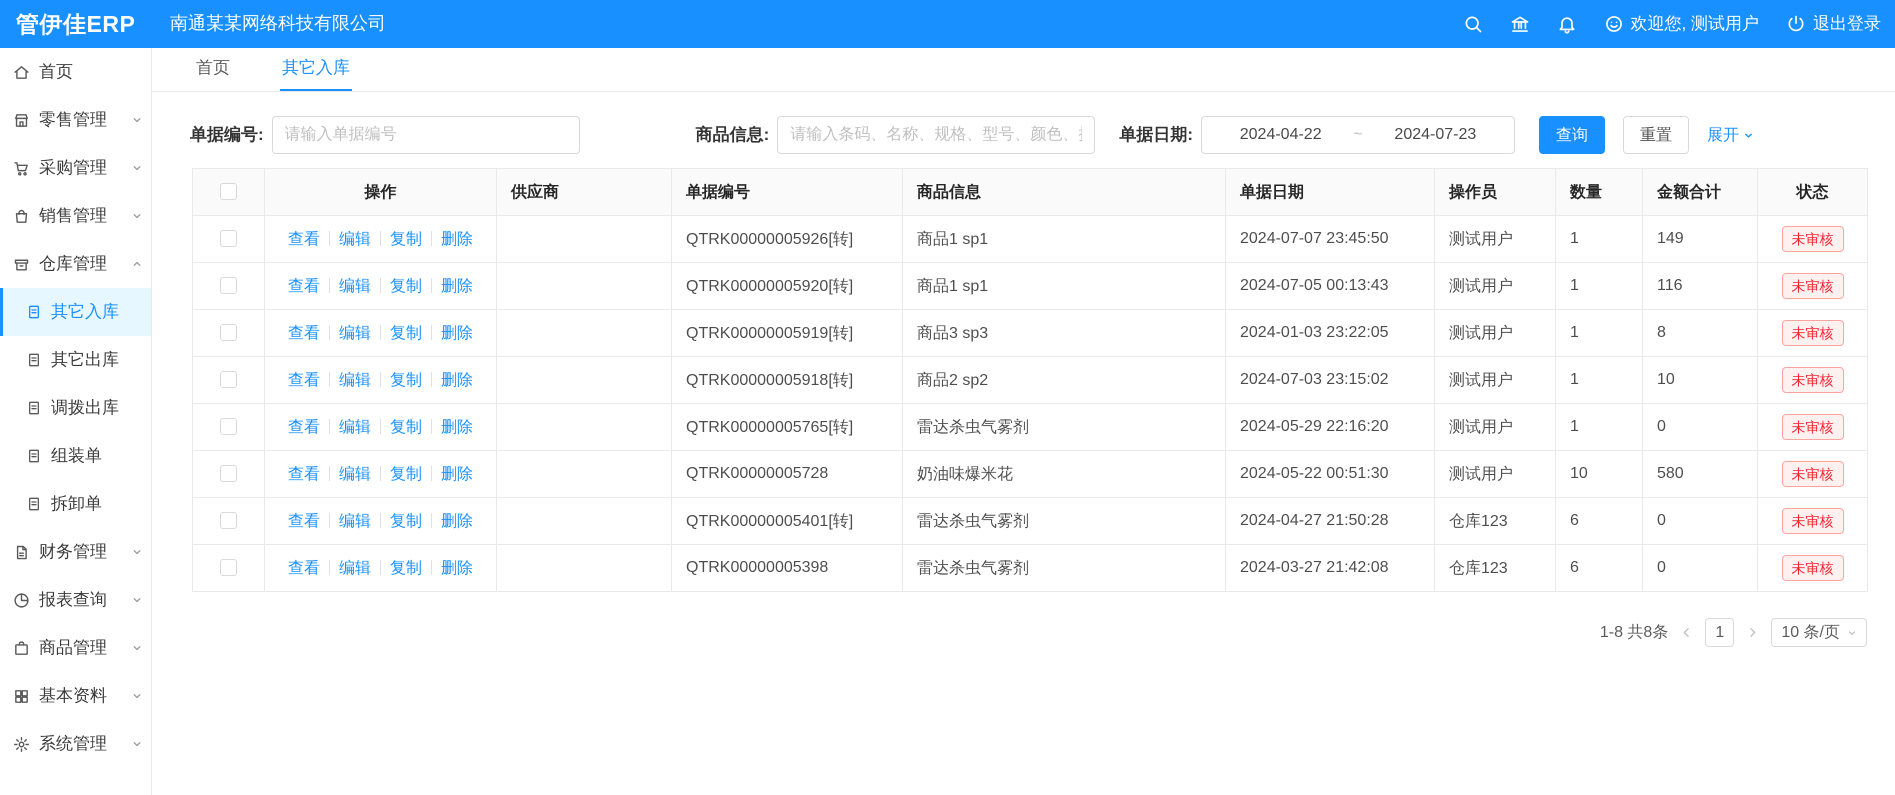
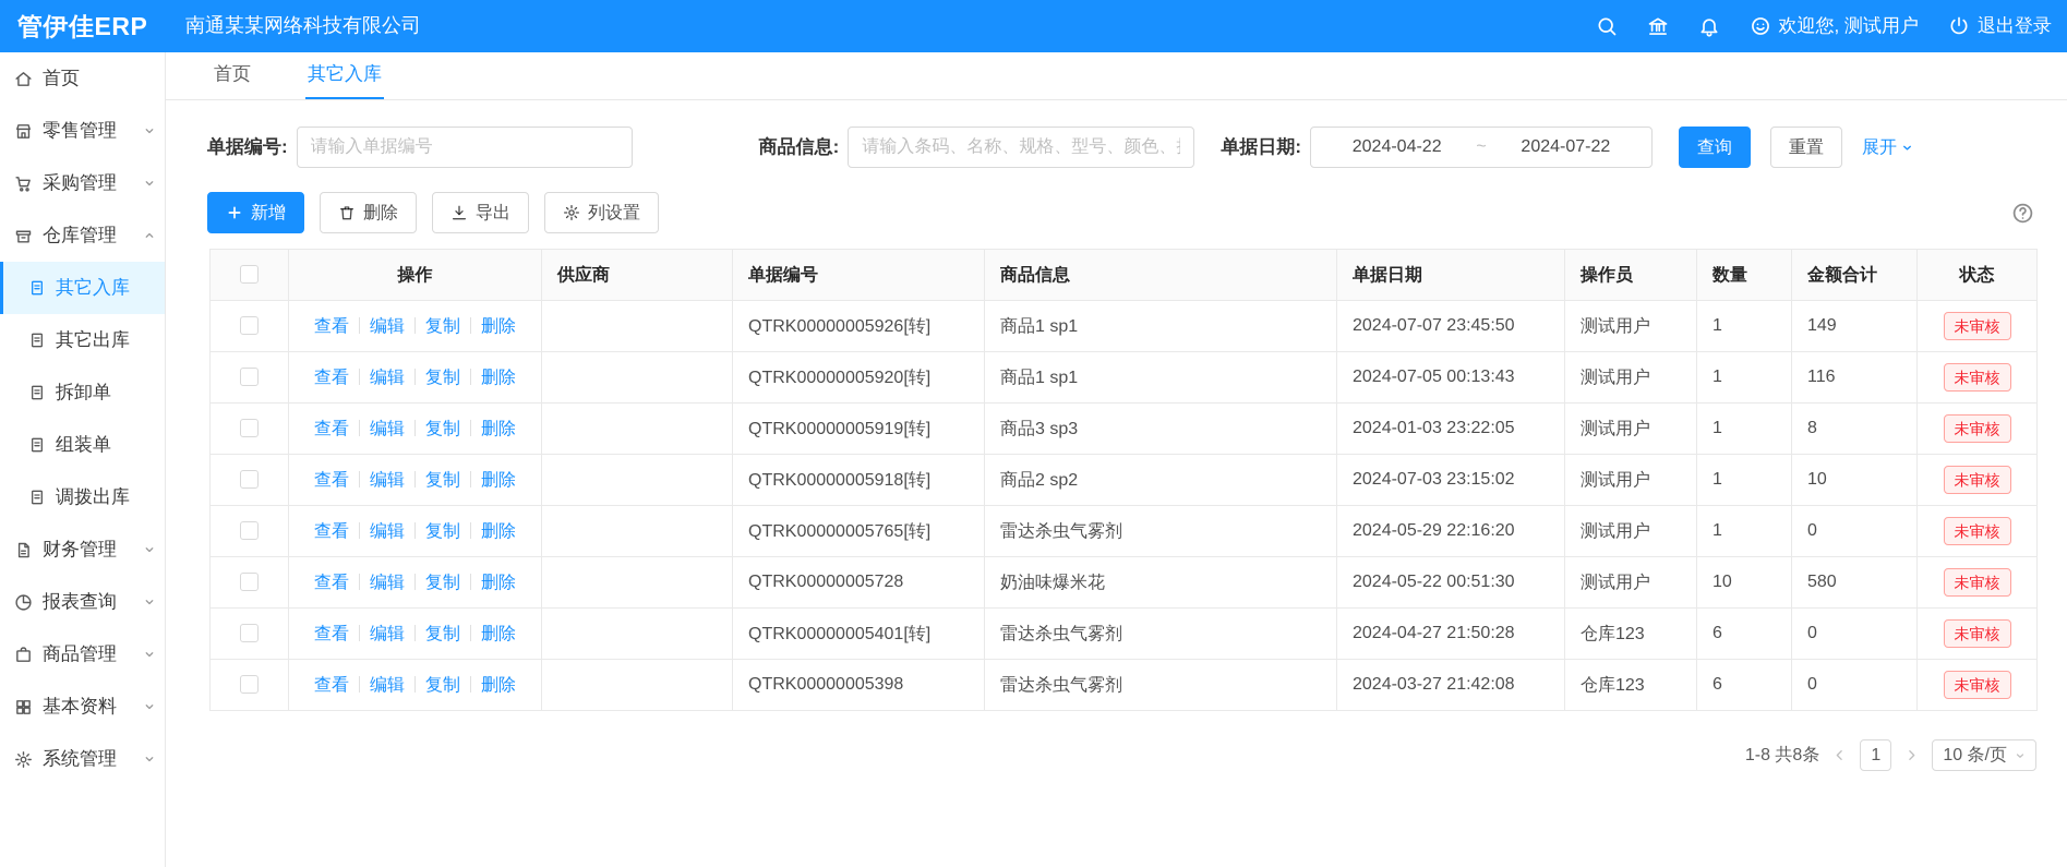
  管伊佳ERP
  南通某某网络科技有限公司
  欢迎您, 测试用户
  退出登录
  首页
  零售管理
  采购管理
- 销售管理
  仓库管理
  其它入库
  其它出库
- 调拨出库
+ 拆卸单
  组装单
- 拆卸单
+ 调拨出库
  财务管理
  报表查询
  商品管理
  基本资料
  系统管理
  首页
  其它入库
  单据编号:
  请输入单据编号
  商品信息:
  请输入条码、名称、规格、型号、颜色、
  单据日期:
  2024-04-22
  ~
- 2024-07-23
+ 2024-07-22
  查询
  重置
  展开
+ 新增
+ 删除
+ 导出
+ 列设置
  	操作	供应商	单据编号	商品信息	单据日期	操作员	数量	金额合计	状态
  	查看 编辑 复制 删除		QTRK00000005926[转]	商品1 sp1	2024-07-07 23:45:50	测试用户	1	149	未审核
  	查看 编辑 复制 删除		QTRK00000005920[转]	商品1 sp1	2024-07-05 00:13:43	测试用户	1	116	未审核
  	查看 编辑 复制 删除		QTRK00000005919[转]	商品3 sp3	2024-01-03 23:22:05	测试用户	1	8	未审核
  	查看 编辑 复制 删除		QTRK00000005918[转]	商品2 sp2	2024-07-03 23:15:02	测试用户	1	10	未审核
  	查看 编辑 复制 删除		QTRK00000005765[转]	雷达杀虫气雾剂	2024-05-29 22:16:20	测试用户	1	0	未审核
  	查看 编辑 复制 删除		QTRK00000005728	奶油味爆米花	2024-05-22 00:51:30	测试用户	10	580	未审核
  	查看 编辑 复制 删除		QTRK00000005401[转]	雷达杀虫气雾剂	2024-04-27 21:50:28	仓库123	6	0	未审核
  	查看 编辑 复制 删除		QTRK00000005398	雷达杀虫气雾剂	2024-03-27 21:42:08	仓库123	6	0	未审核
  1-8 共8条
  1
  10 条/页
